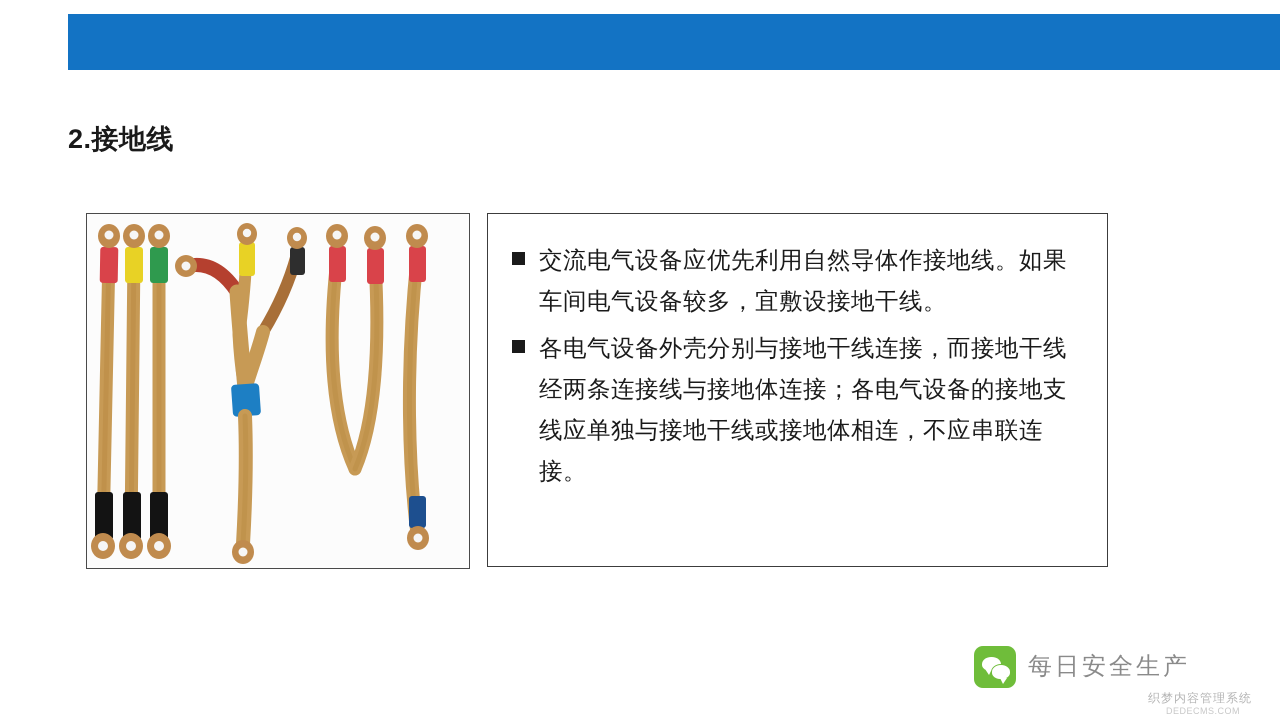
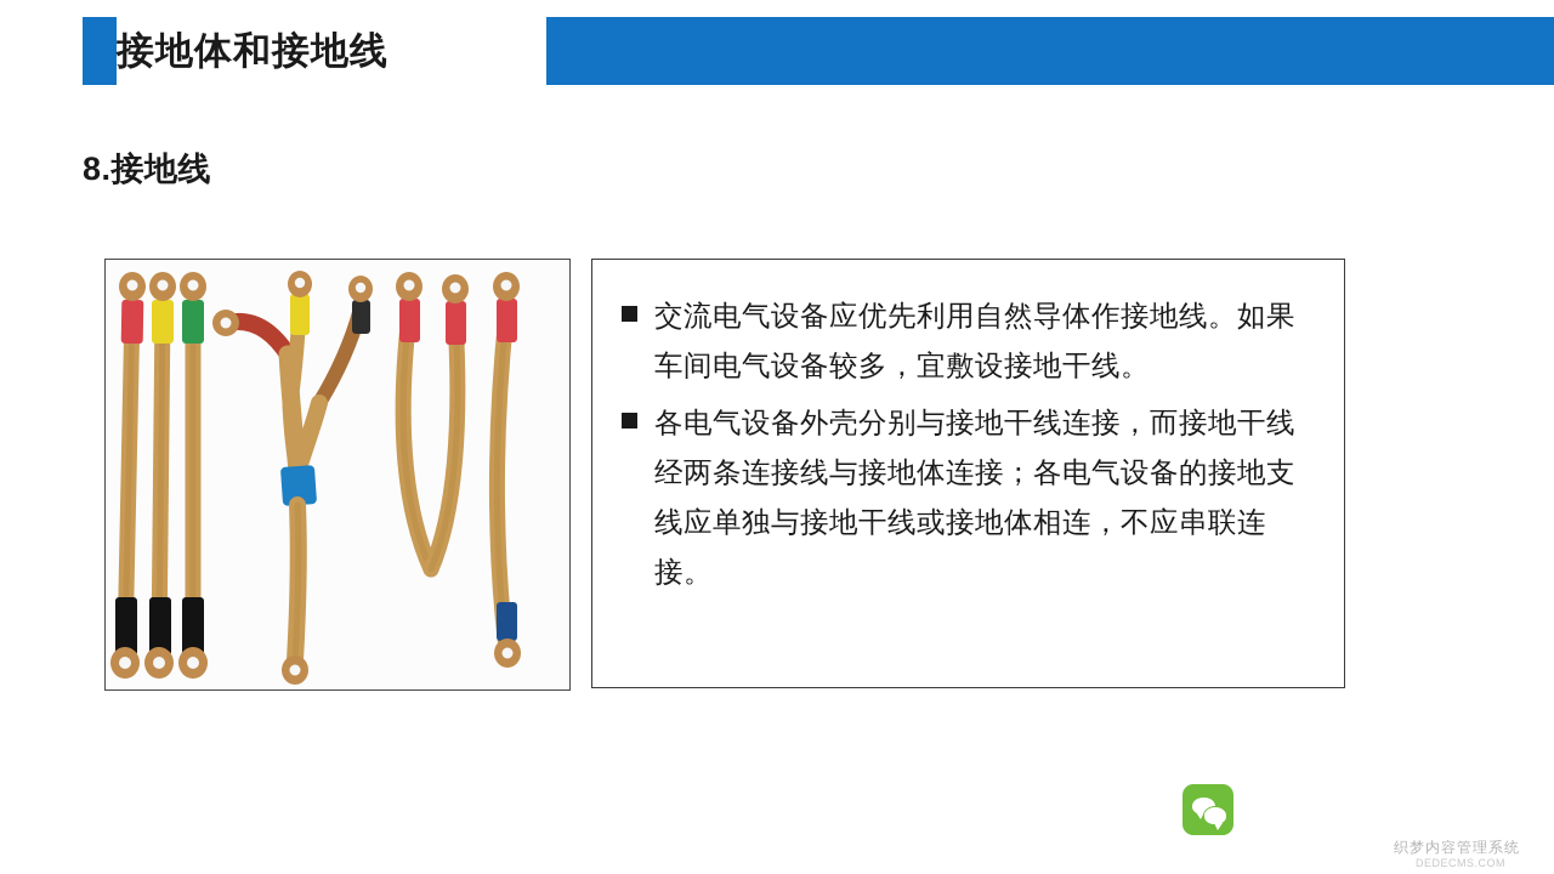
+ 接地体和接地线
- 2.接地线
+ 8.接地线
  交流电气设备应优先利用自然导体作接地线。如果车间电气设备较多，宜敷设接地干线。
  各电气设备外壳分别与接地干线连接，而接地干线经两条连接线与接地体连接；各电气设备的接地支线应单独与接地干线或接地体相连，不应串联连接。
- 每日安全生产
  织梦内容管理系统
  DEDECMS.COM
